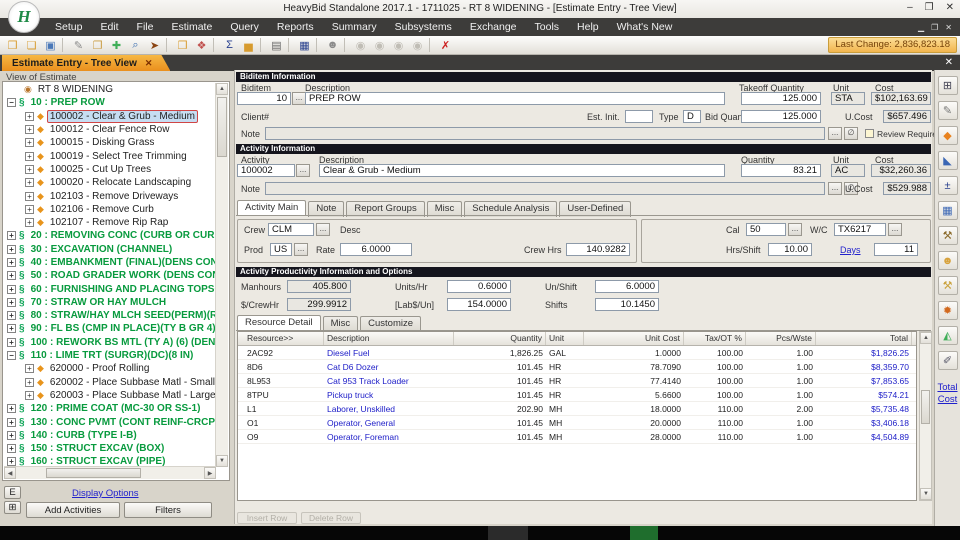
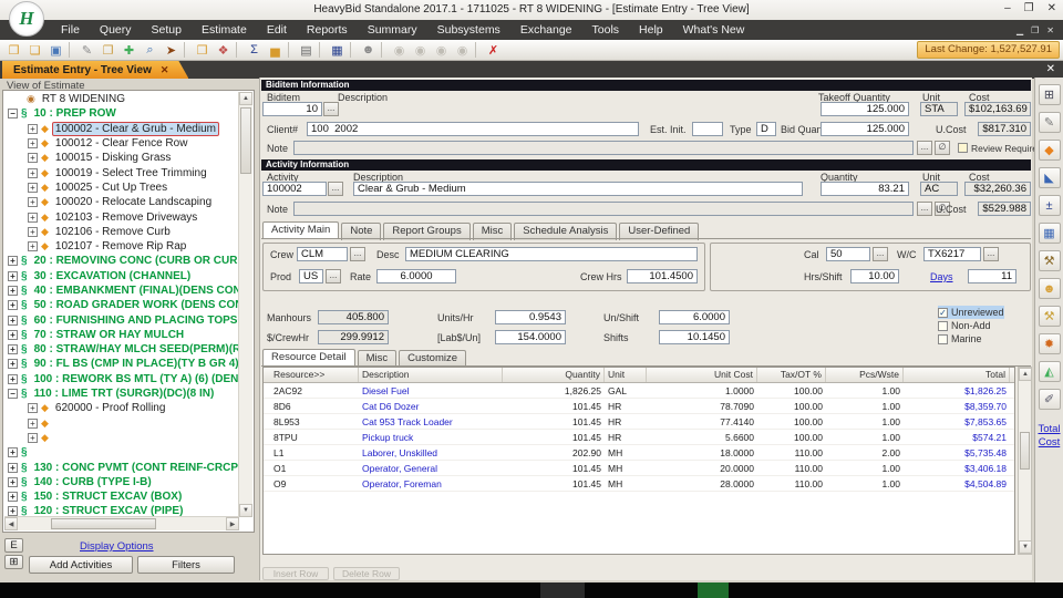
  HeavyBid Standalone 2017.1 - 1711025 - RT 8 WIDENING - [Estimate Entry - Tree View]
  –
  ❐
  ✕
  H
- Setup
+ File
- Edit
+ Query
- File
+ Setup
  Estimate
- Query
+ Edit
  Reports
  Summary
  Subsystems
  Exchange
  Tools
  Help
  What's New
  ▁
  ❐
  ✕
  ❒
  ❏
  ▣
  ✎
  ❐
  ✚
  ⌕
  ➤
  ❒
  ❖
  Σ
  ▅
  ▤
  ▦
  ☻
  ◉
  ◉
  ◉
  ◉
  ✗
- Last Change: 2,836,823.18
+ Last Change: 1,527,527.91
  Estimate Entry - Tree View
  ✕
  ✕
  View of Estimate
  ◉
  RT 8 WIDENING
  −
  §
  10 : PREP ROW
  +
  ◆
  100002 - Clear & Grub - Medium
  +
  ◆
  100012 - Clear Fence Row
  +
  ◆
  100015 - Disking Grass
  +
  ◆
  100019 - Select Tree Trimming
  +
  ◆
  100025 - Cut Up Trees
  +
  ◆
  100020 - Relocate Landscaping
  +
  ◆
  102103 - Remove Driveways
  +
  ◆
  102106 - Remove Curb
  +
  ◆
  102107 - Remove Rip Rap
  +
  §
  20 : REMOVING CONC (CURB OR CUR
  +
  §
  30 : EXCAVATION (CHANNEL)
  +
  §
  40 : EMBANKMENT (FINAL)(DENS CO
  +
  §
  50 : ROAD GRADER WORK (DENS CO
  +
  §
  60 : FURNISHING AND PLACING TOPS
  +
  §
  70 : STRAW OR HAY MULCH
  +
  §
  80 : STRAW/HAY MLCH SEED(PERM)(R
  +
  §
  90 : FL BS (CMP IN PLACE)(TY B GR 4)
  +
  §
  100 : REWORK BS MTL (TY A) (6) (DEN
  −
  §
  110 : LIME TRT (SURGR)(DC)(8 IN)
  +
  ◆
  620000 - Proof Rolling
  +
  ◆
- 620002 - Place Subbase Matl - Small
  +
  ◆
- 620003 - Place Subbase Matl - Large
  +
  §
- 120 : PRIME COAT (MC-30 OR SS-1)
  +
  §
  130 : CONC PVMT (CONT REINF-CRCP
  +
  §
  140 : CURB (TYPE I-B)
  +
  §
  150 : STRUCT EXCAV (BOX)
  +
  §
- 160 : STRUCT EXCAV (PIPE)
+ 120 : STRUCT EXCAV (PIPE)
  E
  ⊞
  Display Options
  Add Activities
  Filters
  Biditem Information
  Biditem
  Description
  Takeoff Quantity
  Unit
  Cost
  10
  ...
- PREP ROW
  125.000
  STA
  $102,163.69
  Client#
+ 100 2002
  Est. Init.
  Type
  D
  Bid Qua
  125.000
  U.Cost
- $657.496
+ $817.310
  Note
  ...
  ∅
  Review Requir
  Activity Information
  Activity
  Description
  Quantity
  Unit
  Cost
  100002
  ...
  Clear & Grub - Medium
  83.21
  AC
  $32,260.36
  Note
  ...
  ∅
  U.Cost
  $529.988
  Activity Main
  Note
  Report Groups
  Misc
  Schedule Analysis
  User-Defined
  Crew
  CLM
  ...
  Desc
+ MEDIUM CLEARING
  Prod
  US
  ...
  Rate
  6.0000
  Crew Hrs
- 140.9282
+ 101.4500
  Cal
  50
  ...
  W/C
  TX6217
  ...
  Hrs/Shift
  10.00
  Days
  11
- Activity Productivity Information and Options
  Manhours
  405.800
  Units/Hr
- 0.6000
+ 0.9543
  Un/Shift
  6.0000
  $/CrewHr
  299.9912
  [Lab$/Un]
  154.0000
  Shifts
  10.1450
+ ✓
+ Unreviewed
+ Non-Add
+ Marine
  Resource Detail
  Misc
  Customize
  Resource>>
  Description
  Quantity
  Unit
  Unit Cost
  Tax/OT %
  Pcs/Wste
  Total
  2AC92
  Diesel Fuel
  1,826.25
  GAL
  1.0000
  100.00
  1.00
  $1,826.25
  8D6
  Cat D6 Dozer
  101.45
  HR
  78.7090
  100.00
  1.00
  $8,359.70
  8L953
  Cat 953 Track Loader
  101.45
  HR
  77.4140
  100.00
  1.00
  $7,853.65
  8TPU
  Pickup truck
  101.45
  HR
  5.6600
  100.00
  1.00
  $574.21
  L1
  Laborer, Unskilled
  202.90
  MH
  18.0000
  110.00
  2.00
  $5,735.48
  O1
  Operator, General
  101.45
  MH
  20.0000
  110.00
  1.00
  $3,406.18
  O9
  Operator, Foreman
  101.45
  MH
  28.0000
  110.00
  1.00
  $4,504.89
  Insert Row
  Delete Row
  ⊞
  ✎
  ◆
  ◣
  ±
  ▦
  ⚒
  ☻
  ⚒
  ✹
  ◭
  ✐
  Total Cost
